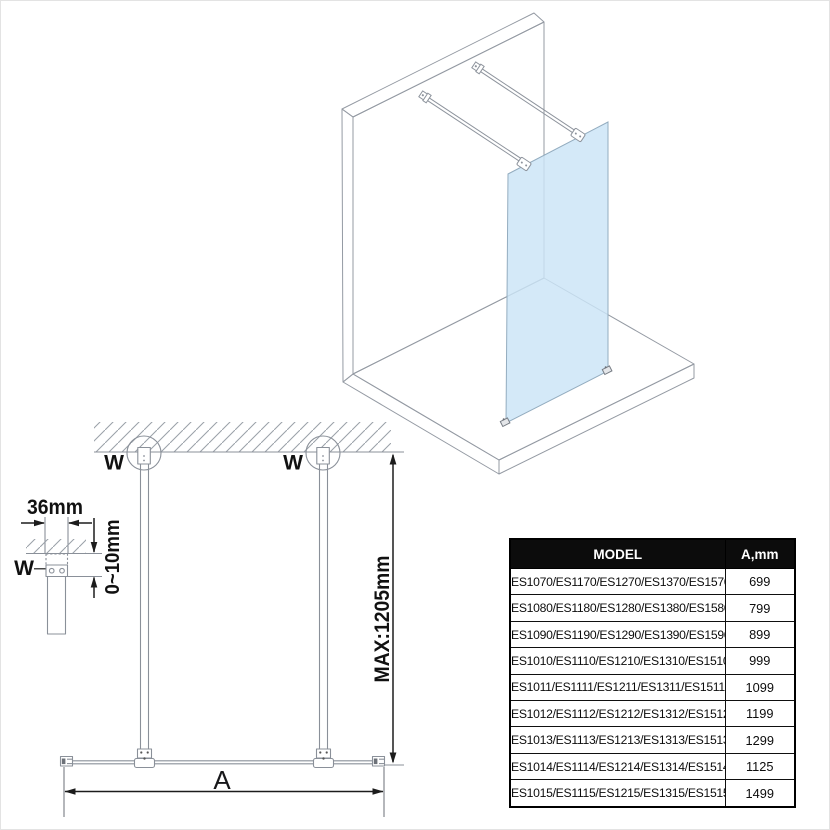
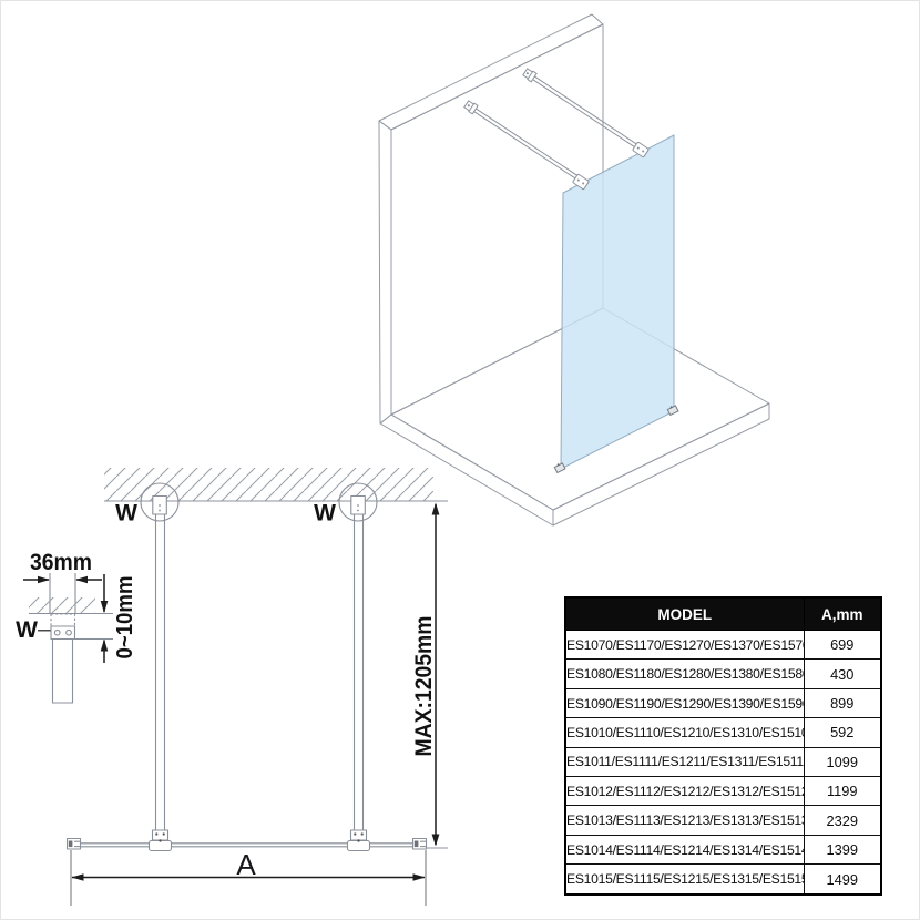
  A
  W
  W
  36mm
  W
  MODEL	A,mm
  ES1070/ES1170/ES1270/ES1370/ES157	699
- ES1080/ES1180/ES1280/ES1380/ES158	799
+ ES1080/ES1180/ES1280/ES1380/ES158	430
  ES1090/ES1190/ES1290/ES1390/ES159	899
- ES1010/ES1110/ES1210/ES1310/ES151	999
+ ES1010/ES1110/ES1210/ES1310/ES151	592
  ES1011/ES1111/ES1211/ES1311/ES1511	1099
  ES1012/ES1112/ES1212/ES1312/ES151	1199
- ES1013/ES1113/ES1213/ES1313/ES151	1299
+ ES1013/ES1113/ES1213/ES1313/ES151	2329
- ES1014/ES1114/ES1214/ES1314/ES151	1125
+ ES1014/ES1114/ES1214/ES1314/ES151	1399
  ES1015/ES1115/ES1215/ES1315/ES151	1499
